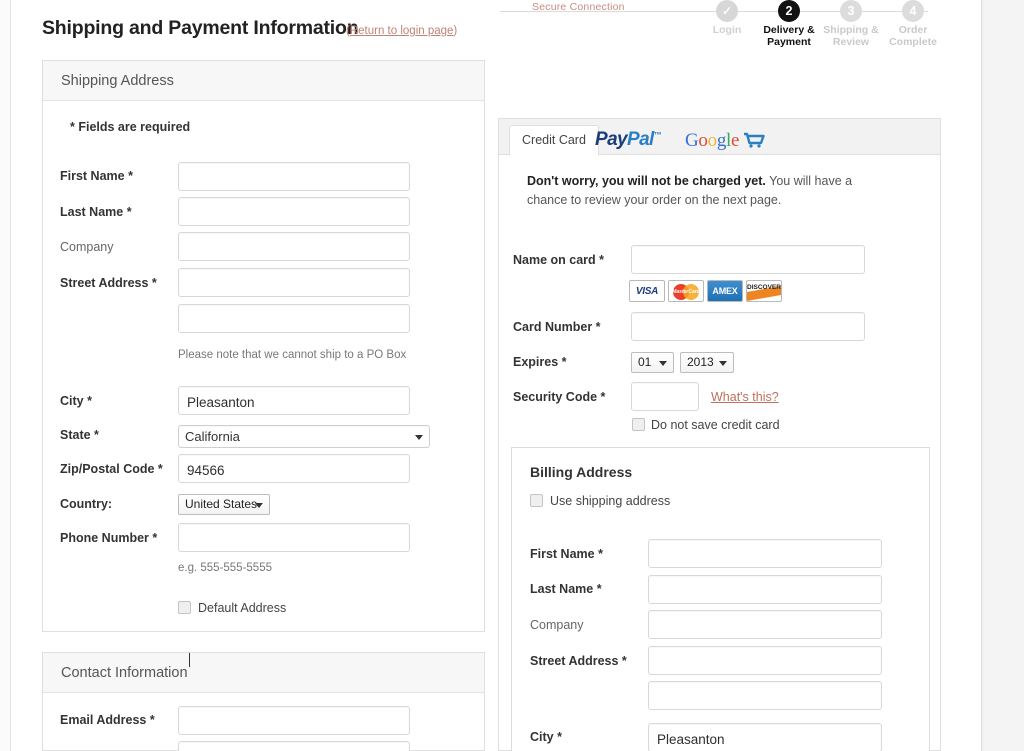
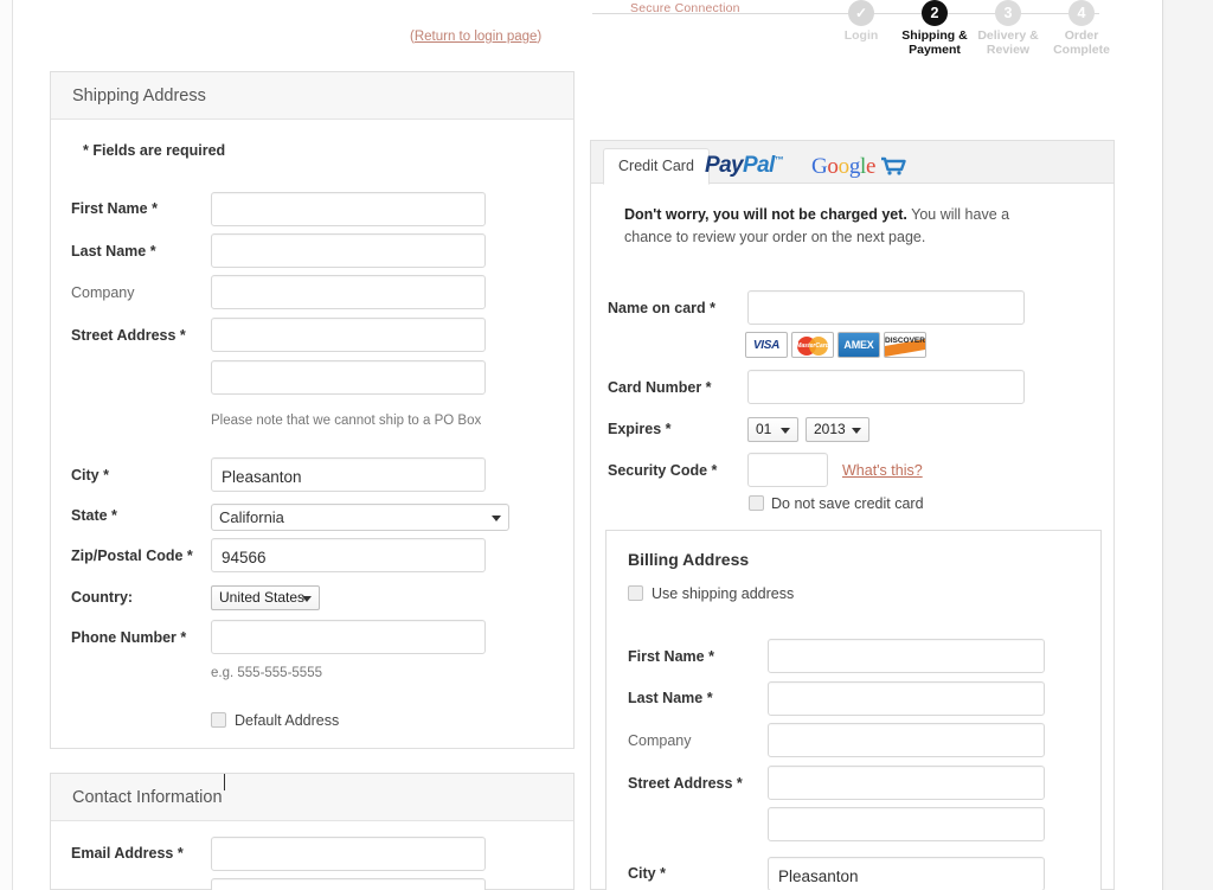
  Secure Connection
  ✓
  Login
  2
- Delivery &
+ Shipping &
  Payment
  3
- Shipping &
+ Delivery &
  Review
  4
  Order
  Complete
- Shipping and Payment Information
  (Return to login page)
  Shipping Address
  * Fields are required
  First Name *
  Last Name *
  Company
  Street Address *
  Please note that we cannot ship to a PO Box
  City *
  Pleasanton
  State *
  California
  Zip/Postal Code *
  94566
  Country:
  United States
  Phone Number *
  e.g. 555-555-5555
  Default Address
  Contact Information
  Email Address *
  Credit Card
  PayPal™
  Google
  Don't worry, you will not be charged yet. You will have a chance to review your order on the next page.
  Name on card *
  VISA
  AMEX
  Card Number *
  Expires *
  01
  2013
  Security Code *
  What's this?
  Do not save credit card
  Billing Address
  Use shipping address
  First Name *
  Last Name *
  Company
  Street Address *
  City *
  Pleasanton
